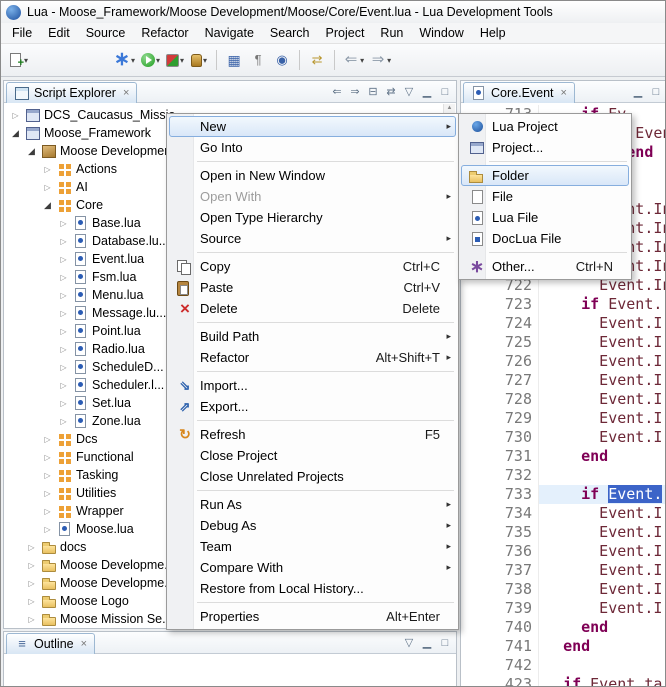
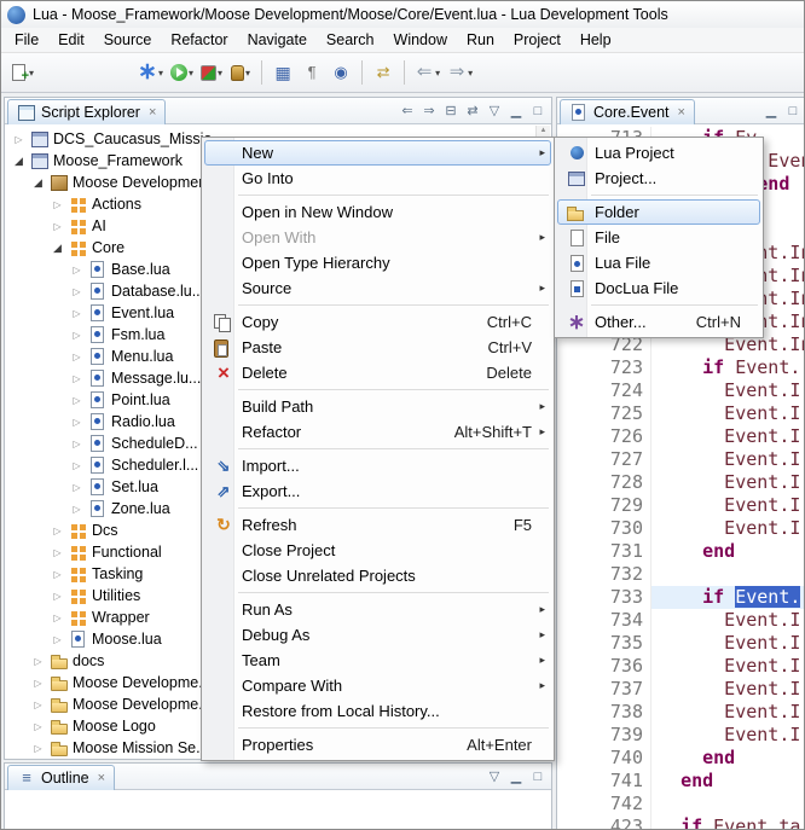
  Lua - Moose_Framework/Moose Development/Moose/Core/Event.lua - Lua Development Tools
  File
  Edit
  Source
  Refactor
  Navigate
  Search
- Project
+ Window
  Run
- Window
+ Project
  Help
  ▾
  ▾
  ▾
  ▾
  ▾
  ▾
  ▾
  Script Explorer
  ×
  ⇐
  ⇒
  ⊟
  ⇄
  ▽
  ▁
  □
  ▷
  DCS_Caucasus_Miss
  ◢
  Moose_Framework
  ◢
  Moose Developme
  ▷
  Actions
  ▷
  AI
  ◢
  Core
  ▷
  Base.lua
  ▷
  Database.lu..
  ▷
  Event.lua
  ▷
  Fsm.lua
  ▷
  Menu.lua
  ▷
  Message.lu...
  ▷
  Point.lua
  ▷
  Radio.lua
  ▷
  ScheduleD...
  ▷
  Scheduler.l...
  ▷
  Set.lua
  ▷
  Zone.lua
  ▷
  Dcs
  ▷
  Functional
  ▷
  Tasking
  ▷
  Utilities
  ▷
  Wrapper
  ▷
  Moose.lua
  ▷
  docs
  ▷
  Moose Developme
  ▷
  Moose Developme
  ▷
  Moose Logo
  ▷
  Moose Mission Se.
  Outline
  ×
  ▽
  ▁
  □
  Core.Event
  ×
  ▁
  □
  722
  Event.I
  723
  if Event.
  724
  Event.I
  725
  Event.I
  726
  Event.I
  727
  Event.I
  728
  Event.I
  729
  Event.I
  730
  Event.I
  731
  end
  732
  733
  if Event.
  734
  Event.I
  735
  Event.I
  736
  Event.I
  737
  Event.I
  738
  Event.I
  739
  Event.I
  740
  end
  741
  end
  742
  423
  if Event.ta
  New
  ▸
  Go Into
  Open in New Window
  Open With
  ▸
  Open Type Hierarchy
  Source
  ▸
  Copy
  Ctrl+C
  Paste
  Ctrl+V
  Delete
  Delete
  Build Path
  ▸
  Refactor
  Alt+Shift+T
  ▸
  Import...
  Export...
  Refresh
  F5
  Close Project
  Close Unrelated Projects
  Run As
  ▸
  Debug As
  ▸
  Team
  ▸
  Compare With
  ▸
  Restore from Local History...
  Properties
  Alt+Enter
  Lua Project
  Project...
  Folder
  File
  Lua File
  DocLua File
  Other...
  Ctrl+N
